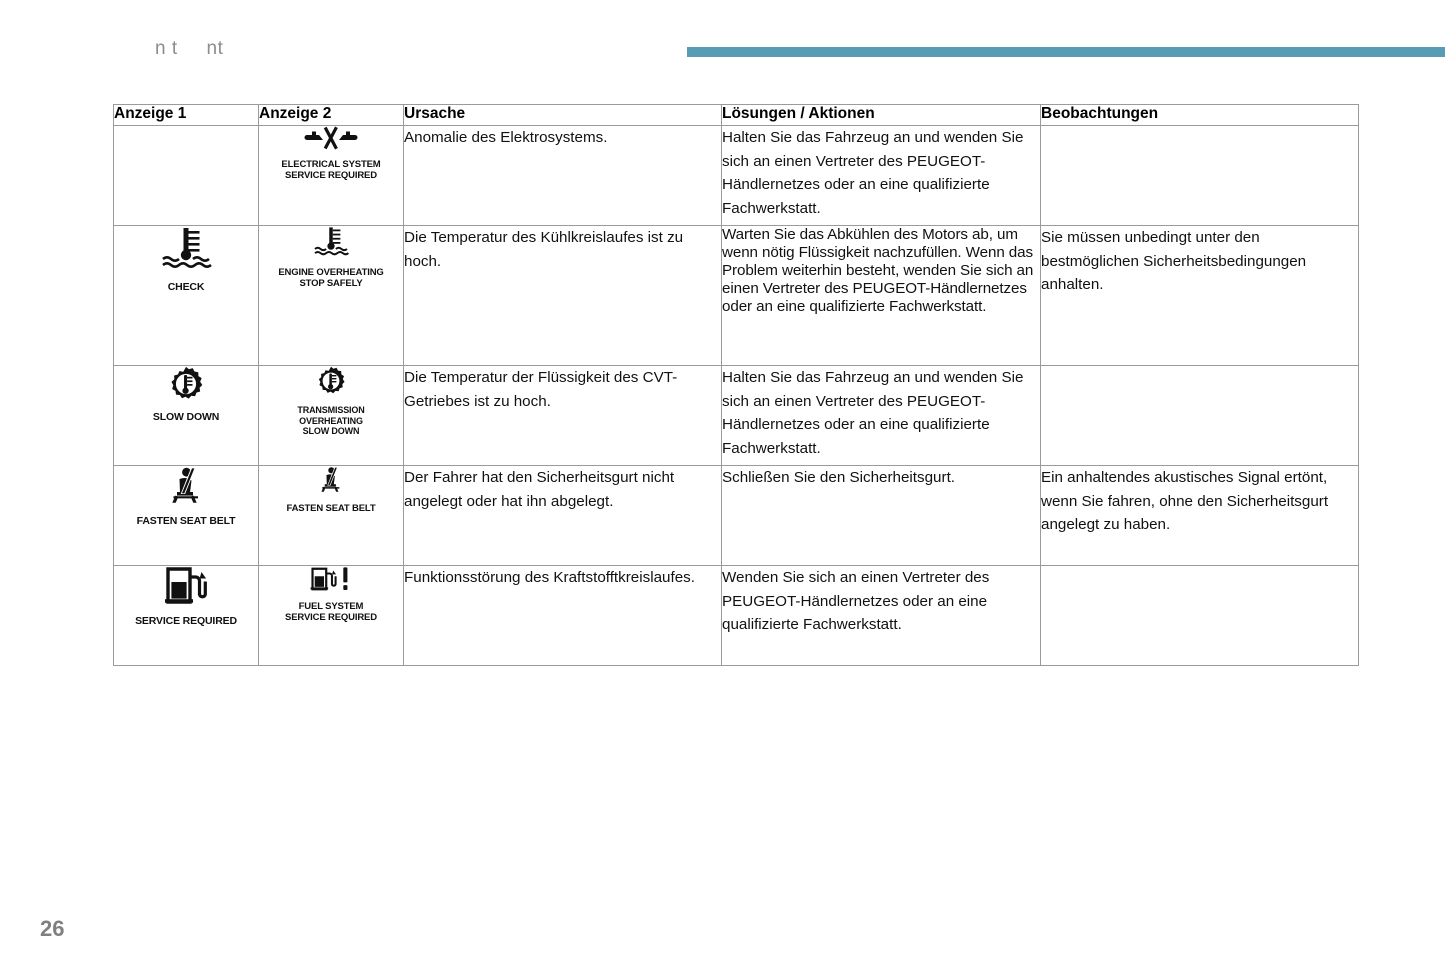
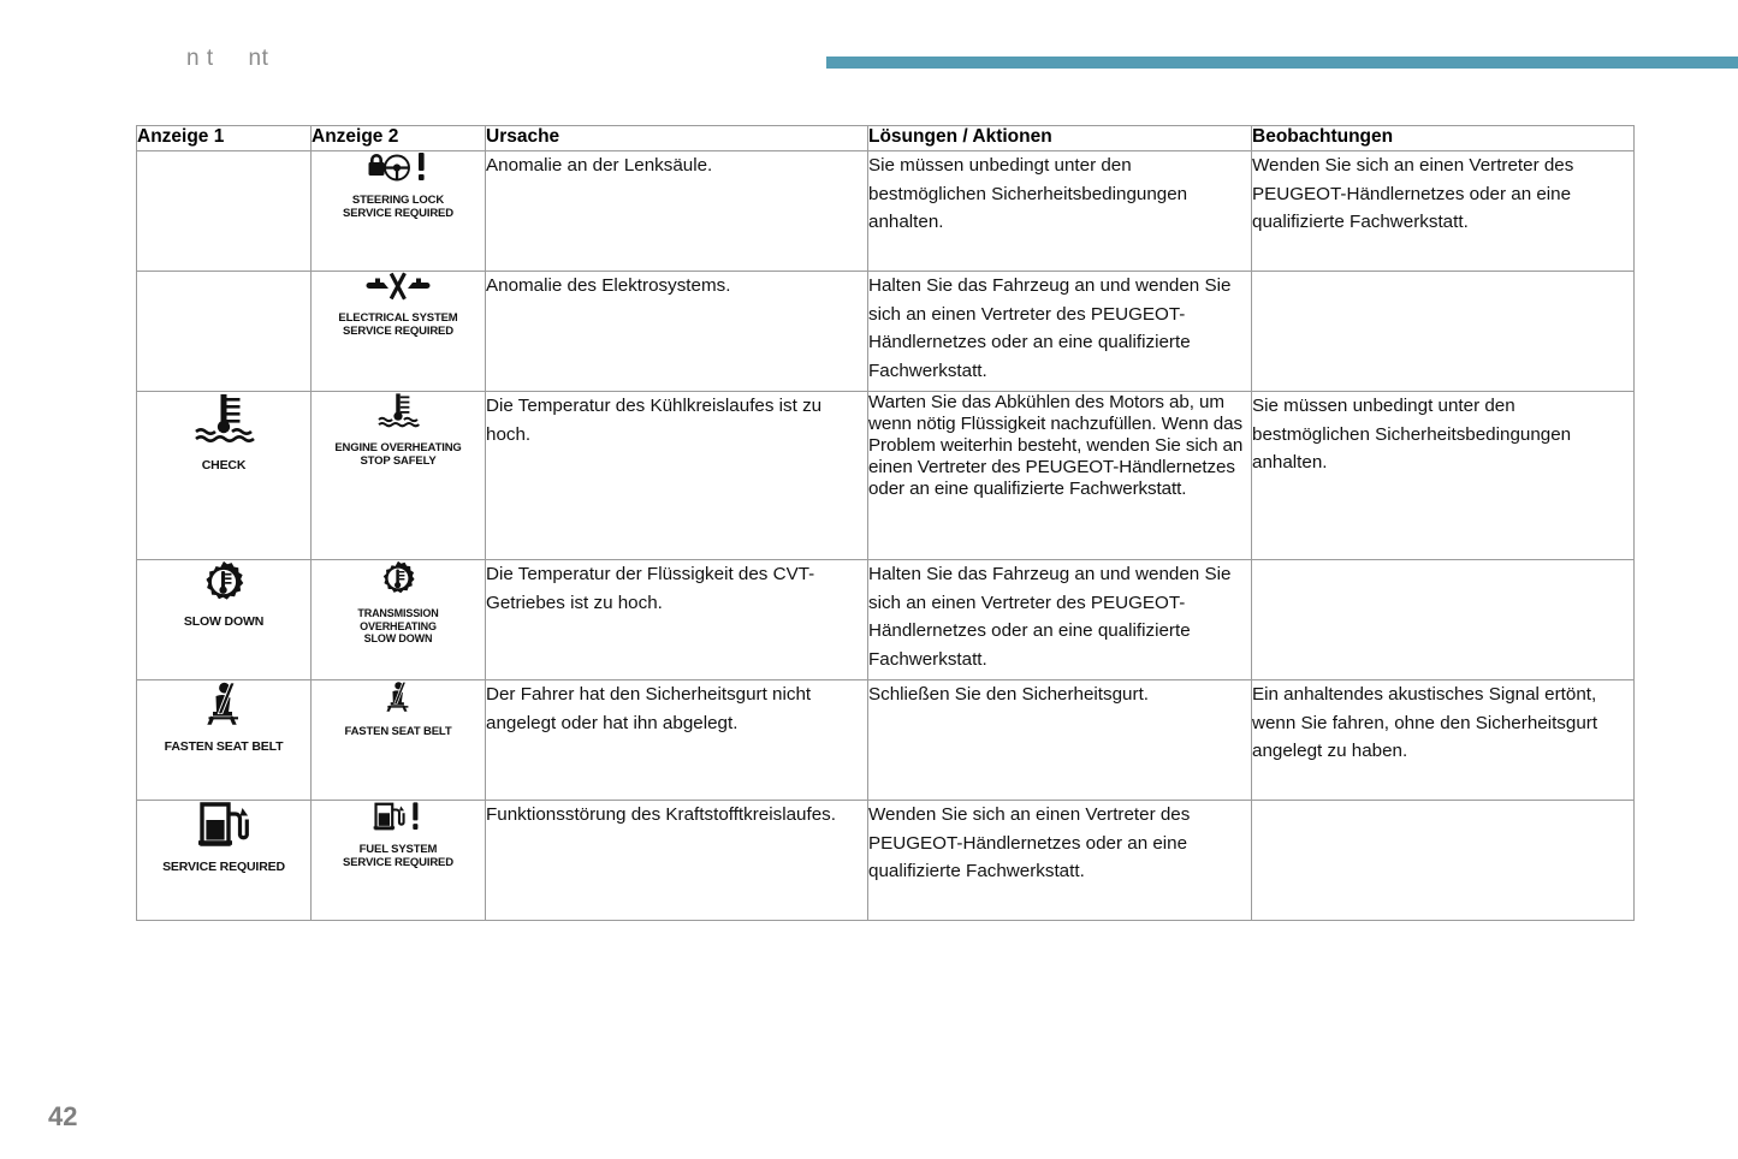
  n t nt
  Anzeige 1	Anzeige 2	Ursache	Lösungen / Aktionen	Beobachtungen
+ 	STEERING LOCK SERVICE REQUIRED	Anomalie an der Lenksäule.	Sie müssen unbedingt unter den bestmöglichen Sicherheitsbedingungen anhalten.	Wenden Sie sich an einen Vertreter des PEUGEOT-Händlernetzes oder an eine qualifizierte Fachwerkstatt.
  	ELECTRICAL SYSTEM SERVICE REQUIRED	Anomalie des Elektrosystems.	Halten Sie das Fahrzeug an und wenden Sie sich an einen Vertreter des PEUGEOT-Händlernetzes oder an eine qualifizierte Fachwerkstatt.
  CHECK	ENGINE OVERHEATING STOP SAFELY	Die Temperatur des Kühlkreislaufes ist zu hoch.	Warten Sie das Abkühlen des Motors ab, um wenn nötig Flüssigkeit nachzufüllen. Wenn das Problem weiterhin besteht, wenden Sie sich an einen Vertreter des PEUGEOT-Händlernetzes oder an eine qualifizierte Fachwerkstatt.	Sie müssen unbedingt unter den bestmöglichen Sicherheitsbedingungen anhalten.
  SLOW DOWN	TRANSMISSION OVERHEATING SLOW DOWN	Die Temperatur der Flüssigkeit des CVT-Getriebes ist zu hoch.	Halten Sie das Fahrzeug an und wenden Sie sich an einen Vertreter des PEUGEOT-Händlernetzes oder an eine qualifizierte Fachwerkstatt.
  FASTEN SEAT BELT	FASTEN SEAT BELT	Der Fahrer hat den Sicherheitsgurt nicht angelegt oder hat ihn abgelegt.	Schließen Sie den Sicherheitsgurt.	Ein anhaltendes akustisches Signal ertönt, wenn Sie fahren, ohne den Sicherheitsgurt angelegt zu haben.
  SERVICE REQUIRED	FUEL SYSTEM SERVICE REQUIRED	Funktionsstörung des Kraftstofftkreislaufes.	Wenden Sie sich an einen Vertreter des PEUGEOT-Händlernetzes oder an eine qualifizierte Fachwerkstatt.
- 26
+ 42
